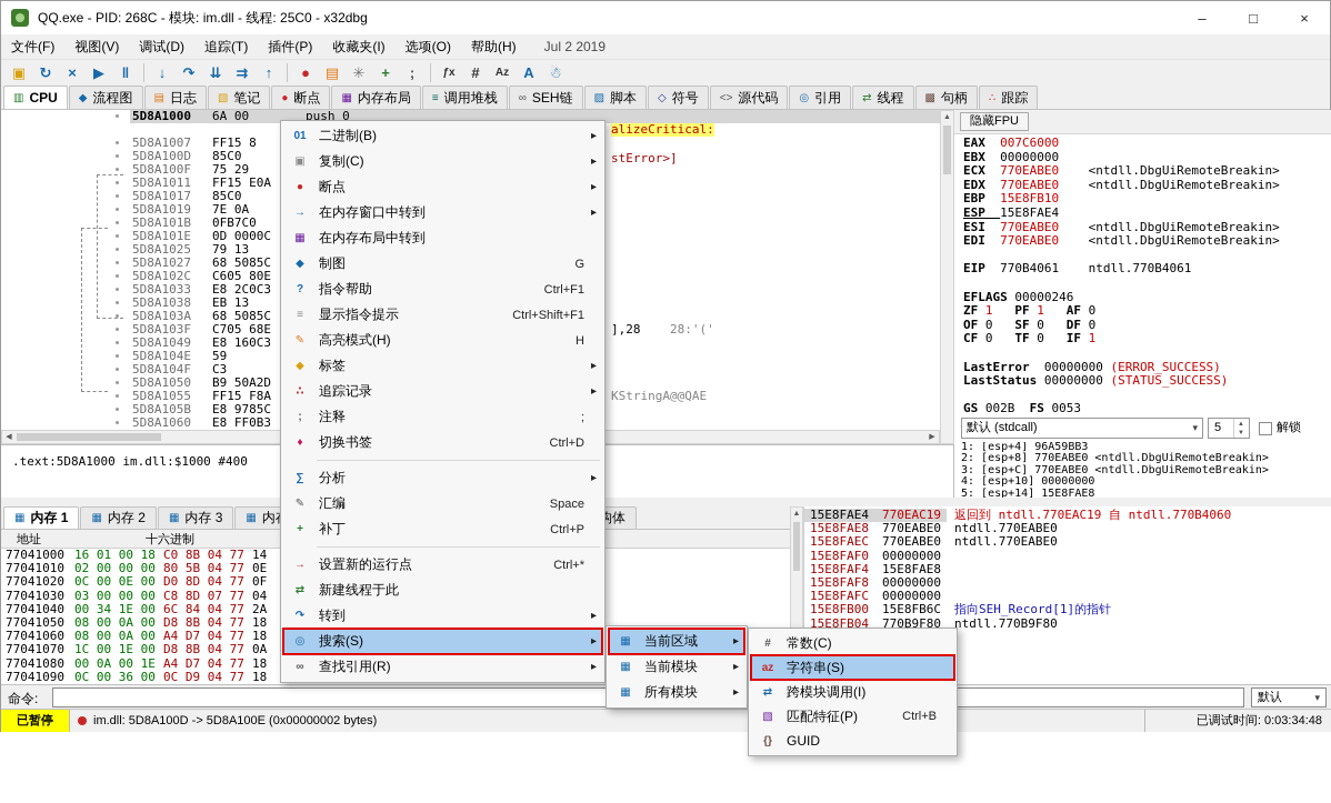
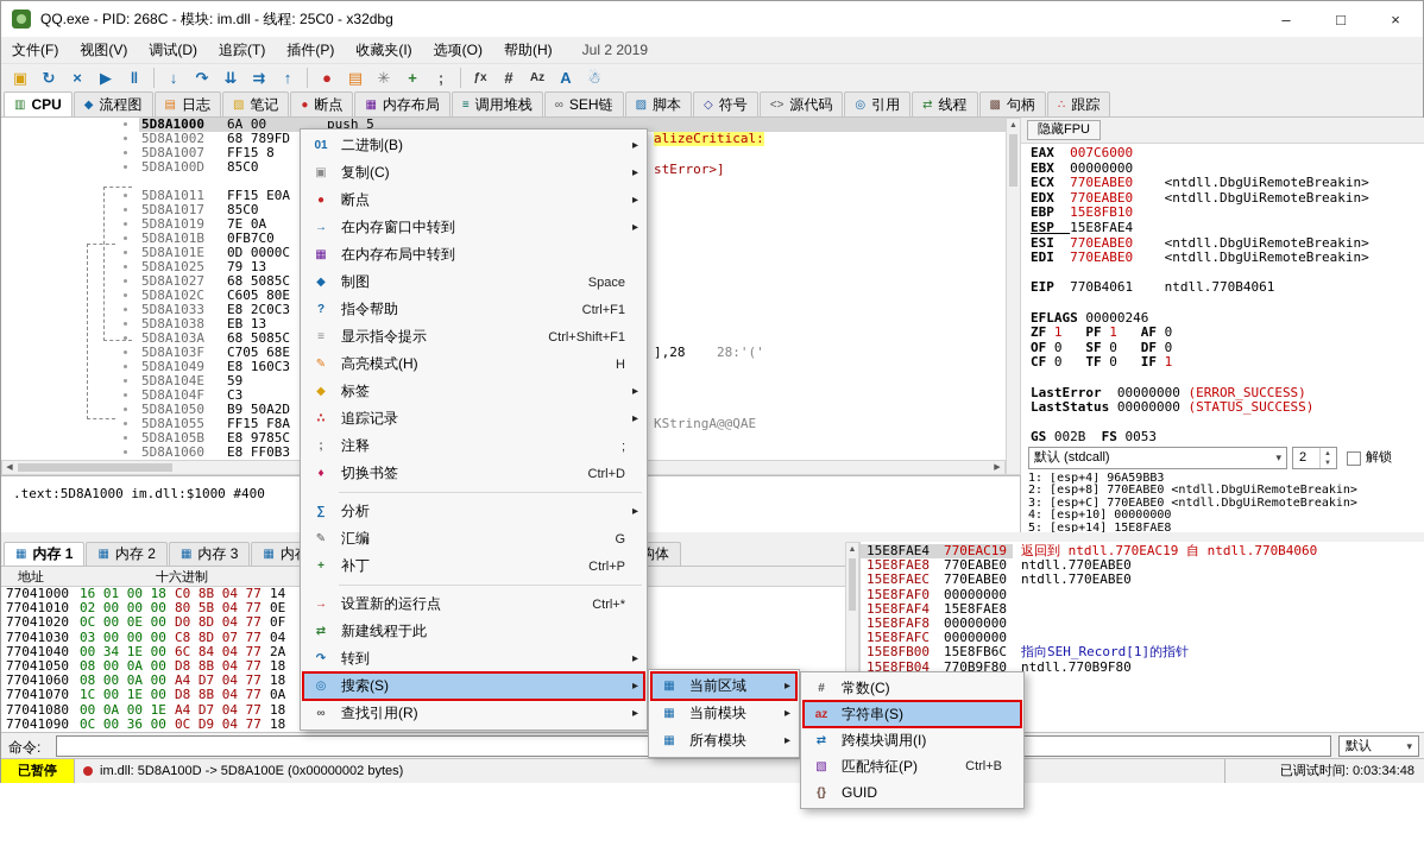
  QQ.exe - PID: 268C - 模块: im.dll - 线程: 25C0 - x32dbg
  –
  □
  ×
  文件(F)
  视图(V)
  调试(D)
  追踪(T)
  插件(P)
  收藏夹(I)
  选项(O)
  帮助(H)
  Jul 2 2019
  ▣
  ↻
  ×
  ▶
  ‖
  ↓
  ↷
  ⇊
  ⇉
  ↑
  ●
  ▤
  ✳
  +
  ;
  ƒx
  #
  Az
  A
  ☃
  ▥
  CPU
  ◆
  流程图
  ▤
  日志
  ▧
  笔记
  ●
  断点
  ▦
  内存布局
  ≡
  调用堆栈
  ∞
  SEH链
  ▨
  脚本
  ◇
  符号
  <>
  源代码
  ◎
  引用
  ⇄
  线程
  ▩
  句柄
  ∴
  跟踪
  5D8A1000
  6A 00
- push 0
+ push 5
+ 5D8A1002
+ 68 789FD
  5D8A1007
  FF15 8
  5D8A100D
  85C0
- 5D8A100F
- 75 29
  5D8A1011
  FF15 E0A
  5D8A1017
  85C0
  5D8A1019
  7E 0A
  5D8A101B
  0FB7C0
  5D8A101E
  0D 0000C
  5D8A1025
  79 13
  5D8A1027
  68 5085C
  5D8A102C
  C605 80E
  5D8A1033
  E8 2C0C3
  5D8A1038
  EB 13
  5D8A103A
  68 5085C
  5D8A103F
  C705 68E
  5D8A1049
  E8 160C3
  5D8A104E
  59
  5D8A104F
  C3
  5D8A1050
  B9 50A2D
  5D8A1055
  FF15 F8A
  5D8A105B
  E8 9785C
  5D8A1060
  E8 FF0B3
  .text:5D8A1000 im.dll:$1000 #400
  alizeCritical:
  stError>]
  ],28
  28:'('
  KStringA@@QAE
  隐藏FPU
  EAX 007C6000
  EBX 00000000
  ECX 770EABE0 <ntdll.DbgUiRemoteBreakin>
  EDX 770EABE0 <ntdll.DbgUiRemoteBreakin>
  EBP 15E8FB10
  ESP 15E8FAE4
  ESI 770EABE0 <ntdll.DbgUiRemoteBreakin>
  EDI 770EABE0 <ntdll.DbgUiRemoteBreakin>
  EIP 770B4061 ntdll.770B4061
  EFLAGS 00000246
  ZF 1 PF 1 AF 0
  OF 0 SF 0 DF 0
  CF 0 TF 0 IF 1
  LastError 00000000 (ERROR_SUCCESS)
  LastStatus 00000000 (STATUS_SUCCESS)
  GS 002B FS 0053
  默认 (stdcall)
  ▾
- 5
+ 2
  解锁
  1: [esp+4] 96A59BB3
  2: [esp+8] 770EABE0 <ntdll.DbgUiRemoteBreakin>
  3: [esp+C] 770EABE0 <ntdll.DbgUiRemoteBreakin>
  4: [esp+10] 00000000
  5: [esp+14] 15E8FAE8
  ▦
  内存 1
  ▦
  内存 2
  ▦
  内存 3
  ▦
  地址
  十六进制
  77041000
  16 01 00 18
  C0 8B 04 77
  14
  77041010
  02 00 00 00
  80 5B 04 77
  0E
  77041020
  0C 00 0E 00
  D0 8D 04 77
  0F
  77041030
  03 00 00 00
  C8 8D 07 77
  04
  77041040
  00 34 1E 00
  6C 84 04 77
  2A
  77041050
  08 00 0A 00
  D8 8B 04 77
  18
  77041060
  08 00 0A 00
  A4 D7 04 77
  18
  77041070
  1C 00 1E 00
  D8 8B 04 77
  0A
  77041080
  00 0A 00 1E
  A4 D7 04 77
  18
  77041090
  0C 00 36 00
  0C D9 04 77
  18
  15E8FAE4
  770EAC19
  返回到 ntdll.770EAC19 自 ntdll.770B4060
  15E8FAE8
  770EABE0
  ntdll.770EABE0
  15E8FAEC
  770EABE0
  ntdll.770EABE0
  15E8FAF0
  00000000
  15E8FAF4
  15E8FAE8
  15E8FAF8
  00000000
  15E8FAFC
  00000000
  15E8FB00
  15E8FB6C
  指向SEH_Record[1]的指针
  15E8FB04
  770B9F80
  ntdll.770B9F80
  命令:
  默认
  ▾
  已暂停
  im.dll: 5D8A100D -> 5D8A100E (0x00000002 bytes)
  已调试时间: 0:03:34:48
  01
  二进制(B)
  ▸
  ▣
  复制(C)
  ▸
  ●
  断点
  ▸
  →
  在内存窗口中转到
  ▸
  ▦
  在内存布局中转到
  ◆
  制图
- G
+ Space
  ?
  指令帮助
  Ctrl+F1
  ≡
  显示指令提示
  Ctrl+Shift+F1
  ✎
  高亮模式(H)
  H
  ◆
  标签
  ▸
  ∴
  追踪记录
  ▸
  ;
  注释
  ;
  ♦
  切换书签
  Ctrl+D
  ∑
  分析
  ▸
  ✎
  汇编
- Space
+ G
  +
  补丁
  Ctrl+P
  →
  设置新的运行点
  Ctrl+*
  ⇄
  新建线程于此
  ↷
  转到
  ▸
  ◎
  搜索(S)
  ▸
  ∞
  查找引用(R)
  ▸
  ▦
  当前区域
  ▸
  ▦
  当前模块
  ▸
  ▦
  所有模块
  ▸
  #
  常数(C)
  az
  字符串(S)
  ⇄
  跨模块调用(I)
  ▧
  匹配特征(P)
  Ctrl+B
  {}
  GUID
